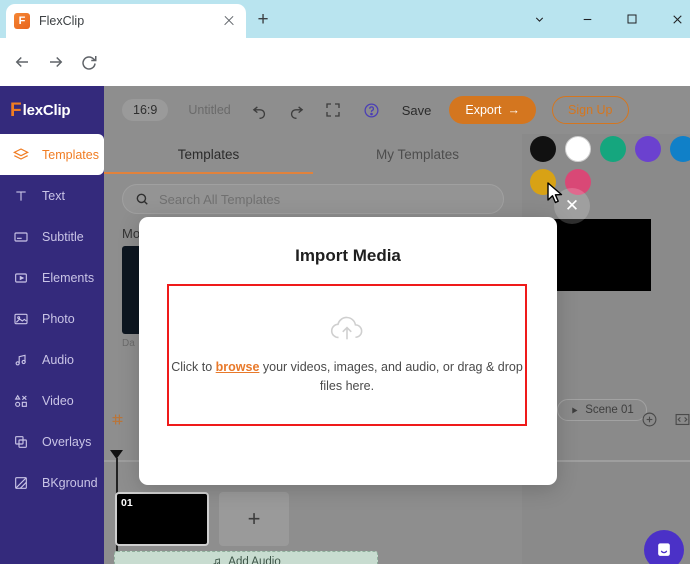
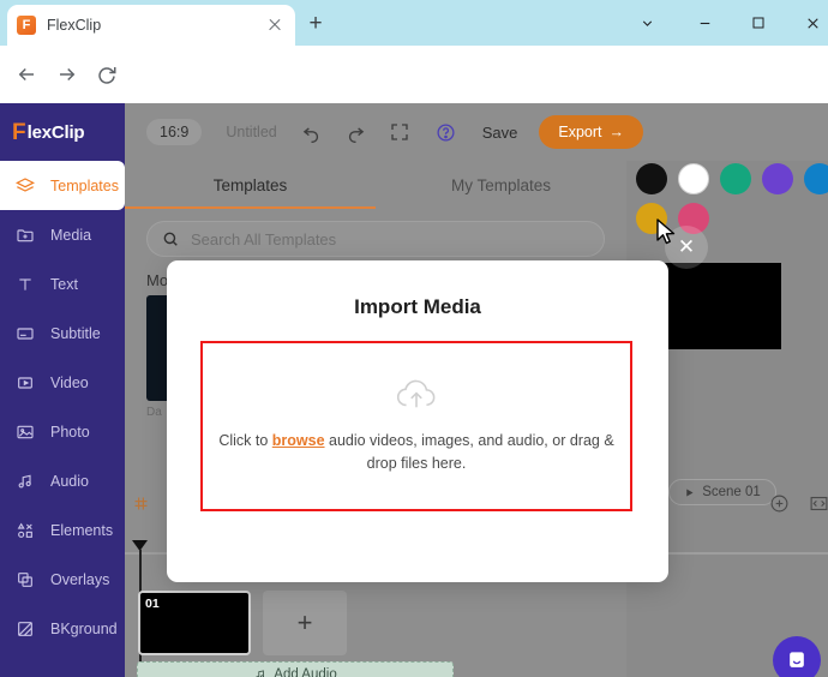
  F
  FlexClip
  +
  F
  lexClip
  Templates
+ Media
  Text
  Subtitle
- Elements
+ Video
  Photo
  Audio
- Video
+ Elements
  Overlays
  BKground
  16:9
  Untitled
  Save
  Export
  →
- Sign Up
  Templates
  My Templates
  Search All Templates
  Mo
  Da
  Scene 01
  01
  +
  Add Audio
  Import Media
- Click to browse your videos, images, and audio, or drag & drop files here.
+ Click to browse audio videos, images, and audio, or drag & drop files here.
  ✕
